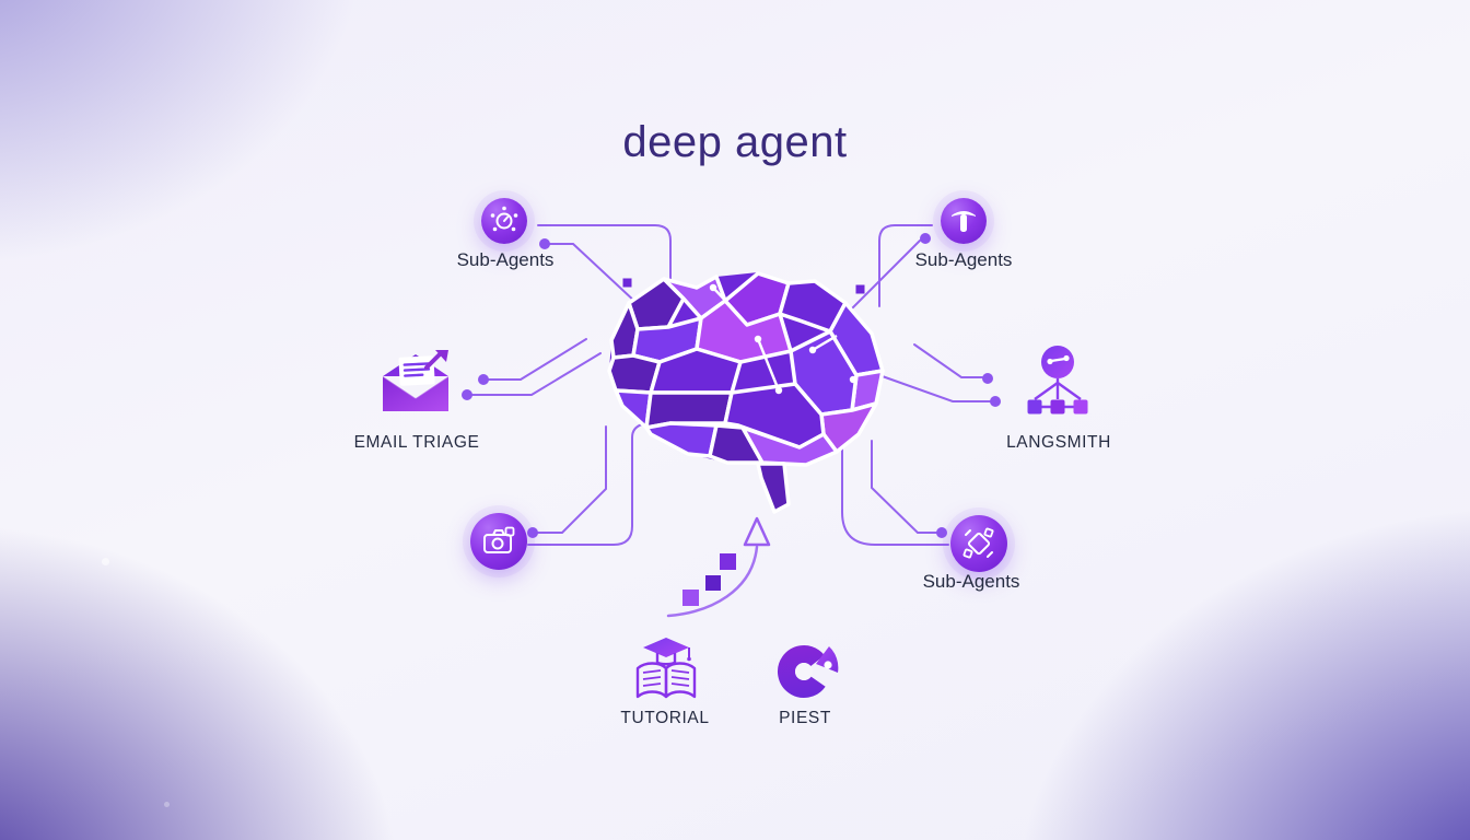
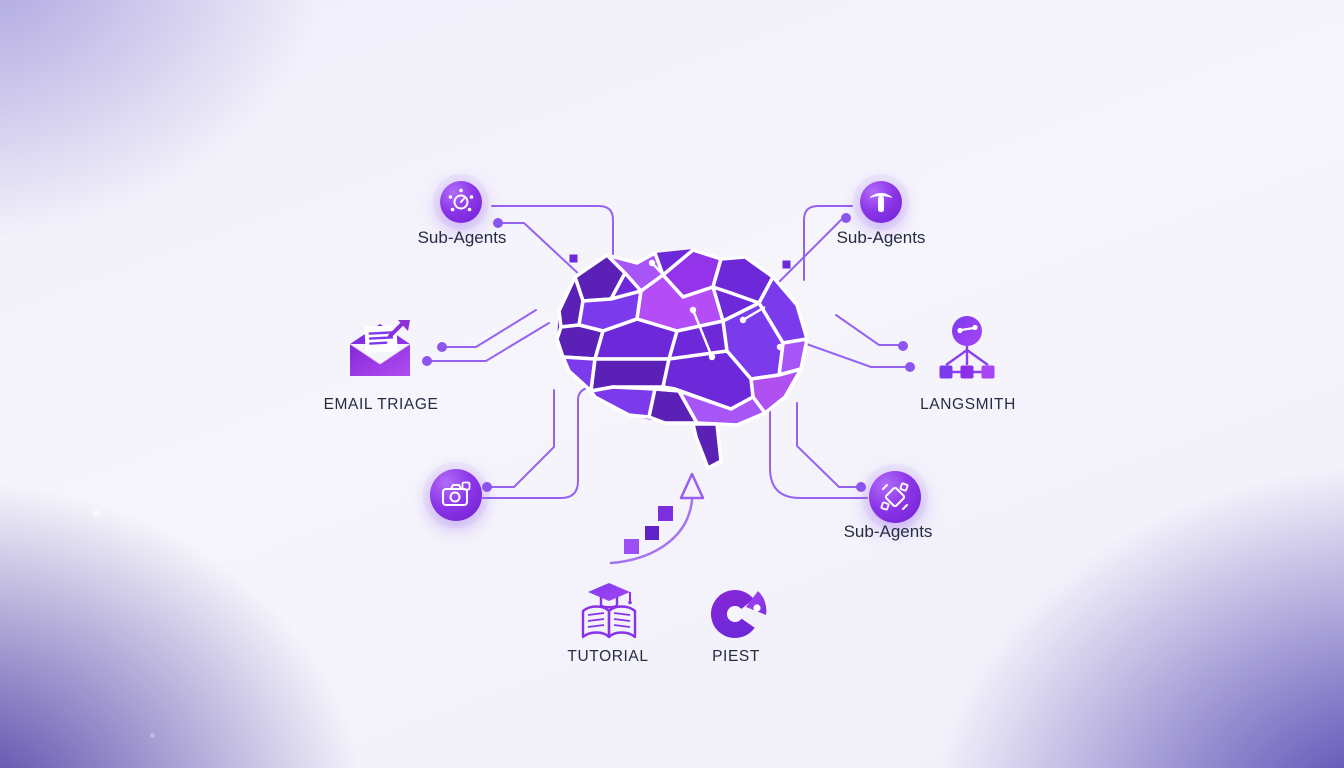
- deep agent
  Sub-Agents
  Sub-Agents
  EMAIL TRIAGE
  LANGSMITH
  Sub-Agents
  TUTORIAL
  PIEST
